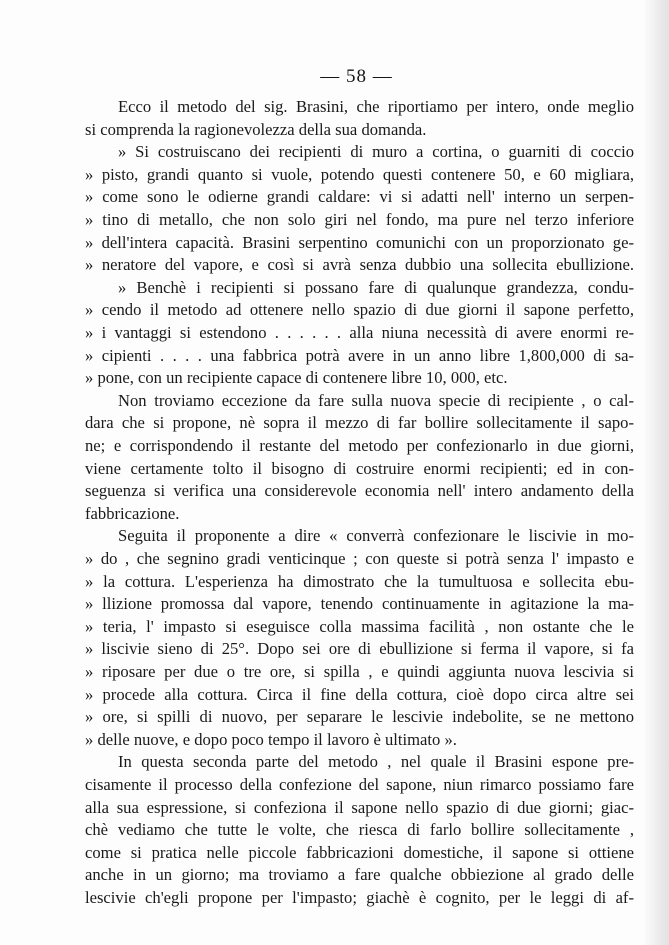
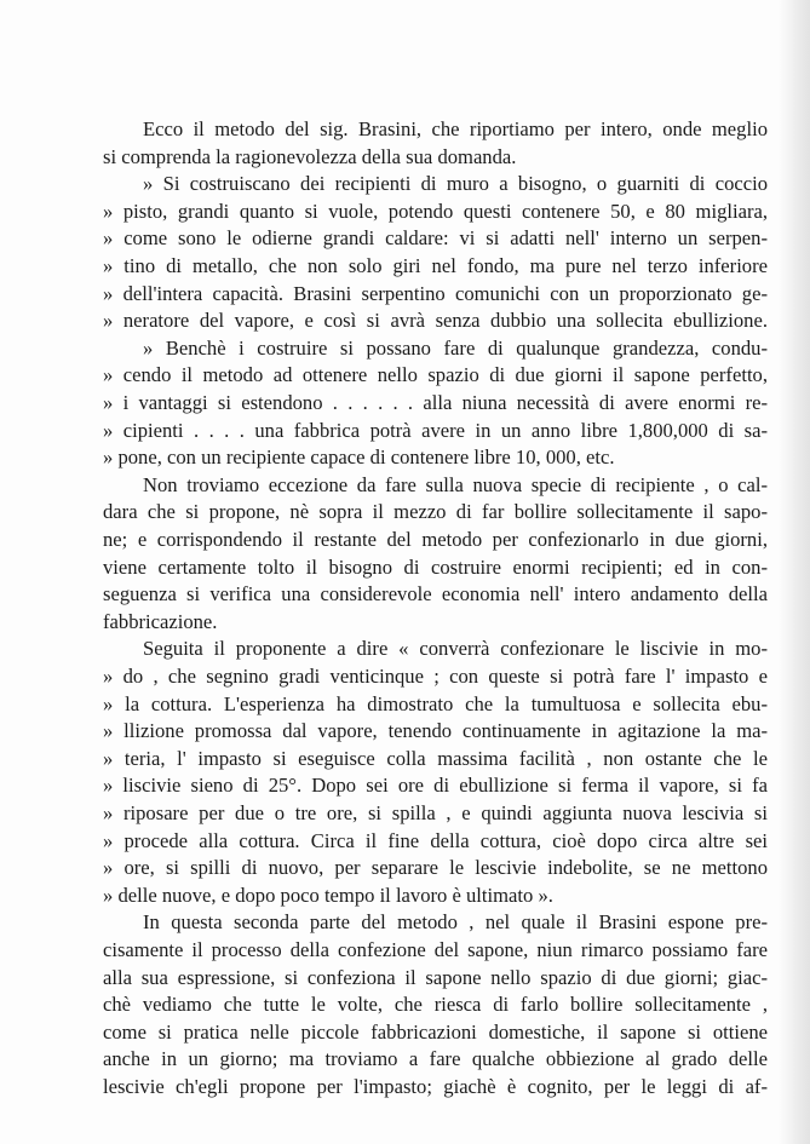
- — 58 —
  Ecco il metodo del sig. Brasini, che riportiamo per intero, onde meglio
  si comprenda la ragionevolezza della sua domanda.
- » Si costruiscano dei recipienti di muro a cortina, o guarniti di coccio
+ » Si costruiscano dei recipienti di muro a bisogno, o guarniti di coccio
- » pisto, grandi quanto si vuole, potendo questi contenere 50, e 60 migliara,
+ » pisto, grandi quanto si vuole, potendo questi contenere 50, e 80 migliara,
  » come sono le odierne grandi caldare: vi si adatti nell' interno un serpen-
  » tino di metallo, che non solo giri nel fondo, ma pure nel terzo inferiore
  » dell'intera capacità. Brasini serpentino comunichi con un proporzionato ge-
  » neratore del vapore, e così si avrà senza dubbio una sollecita ebullizione.
- » Benchè i recipienti si possano fare di qualunque grandezza, condu-
+ » Benchè i costruire si possano fare di qualunque grandezza, condu-
  » cendo il metodo ad ottenere nello spazio di due giorni il sapone perfetto,
  » i vantaggi si estendono . . . . . . alla niuna necessità di avere enormi re-
  » cipienti . . . . una fabbrica potrà avere in un anno libre 1,800,000 di sa-
  » pone, con un recipiente capace di contenere libre 10, 000, etc.
  Non troviamo eccezione da fare sulla nuova specie di recipiente , o cal-
  dara che si propone, nè sopra il mezzo di far bollire sollecitamente il sapo-
  ne; e corrispondendo il restante del metodo per confezionarlo in due giorni,
  viene certamente tolto il bisogno di costruire enormi recipienti; ed in con-
  seguenza si verifica una considerevole economia nell' intero andamento della
  fabbricazione.
  Seguita il proponente a dire « converrà confezionare le liscivie in mo-
- » do , che segnino gradi venticinque ; con queste si potrà senza l' impasto e
+ » do , che segnino gradi venticinque ; con queste si potrà fare l' impasto e
  » la cottura. L'esperienza ha dimostrato che la tumultuosa e sollecita ebu-
  » llizione promossa dal vapore, tenendo continuamente in agitazione la ma-
  » teria, l' impasto si eseguisce colla massima facilità , non ostante che le
  » liscivie sieno di 25°. Dopo sei ore di ebullizione si ferma il vapore, si fa
  » riposare per due o tre ore, si spilla , e quindi aggiunta nuova lescivia si
  » procede alla cottura. Circa il fine della cottura, cioè dopo circa altre sei
  » ore, si spilli di nuovo, per separare le lescivie indebolite, se ne mettono
  » delle nuove, e dopo poco tempo il lavoro è ultimato ».
  In questa seconda parte del metodo , nel quale il Brasini espone pre-
  cisamente il processo della confezione del sapone, niun rimarco possiamo fare
  alla sua espressione, si confeziona il sapone nello spazio di due giorni; giac-
  chè vediamo che tutte le volte, che riesca di farlo bollire sollecitamente ,
  come si pratica nelle piccole fabbricazioni domestiche, il sapone si ottiene
  anche in un giorno; ma troviamo a fare qualche obbiezione al grado delle
  lescivie ch'egli propone per l'impasto; giachè è cognito, per le leggi di af-
